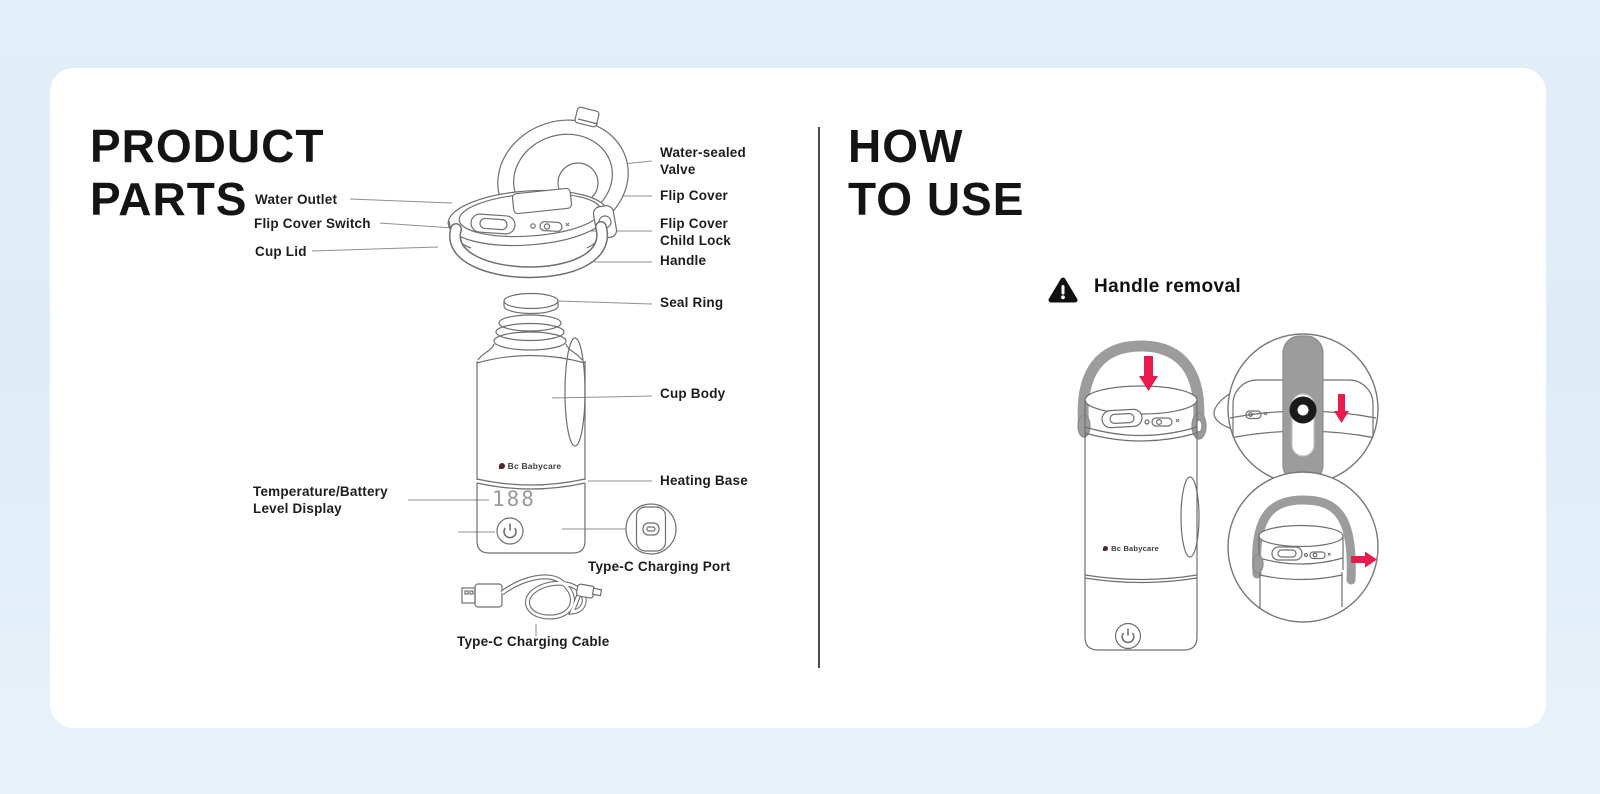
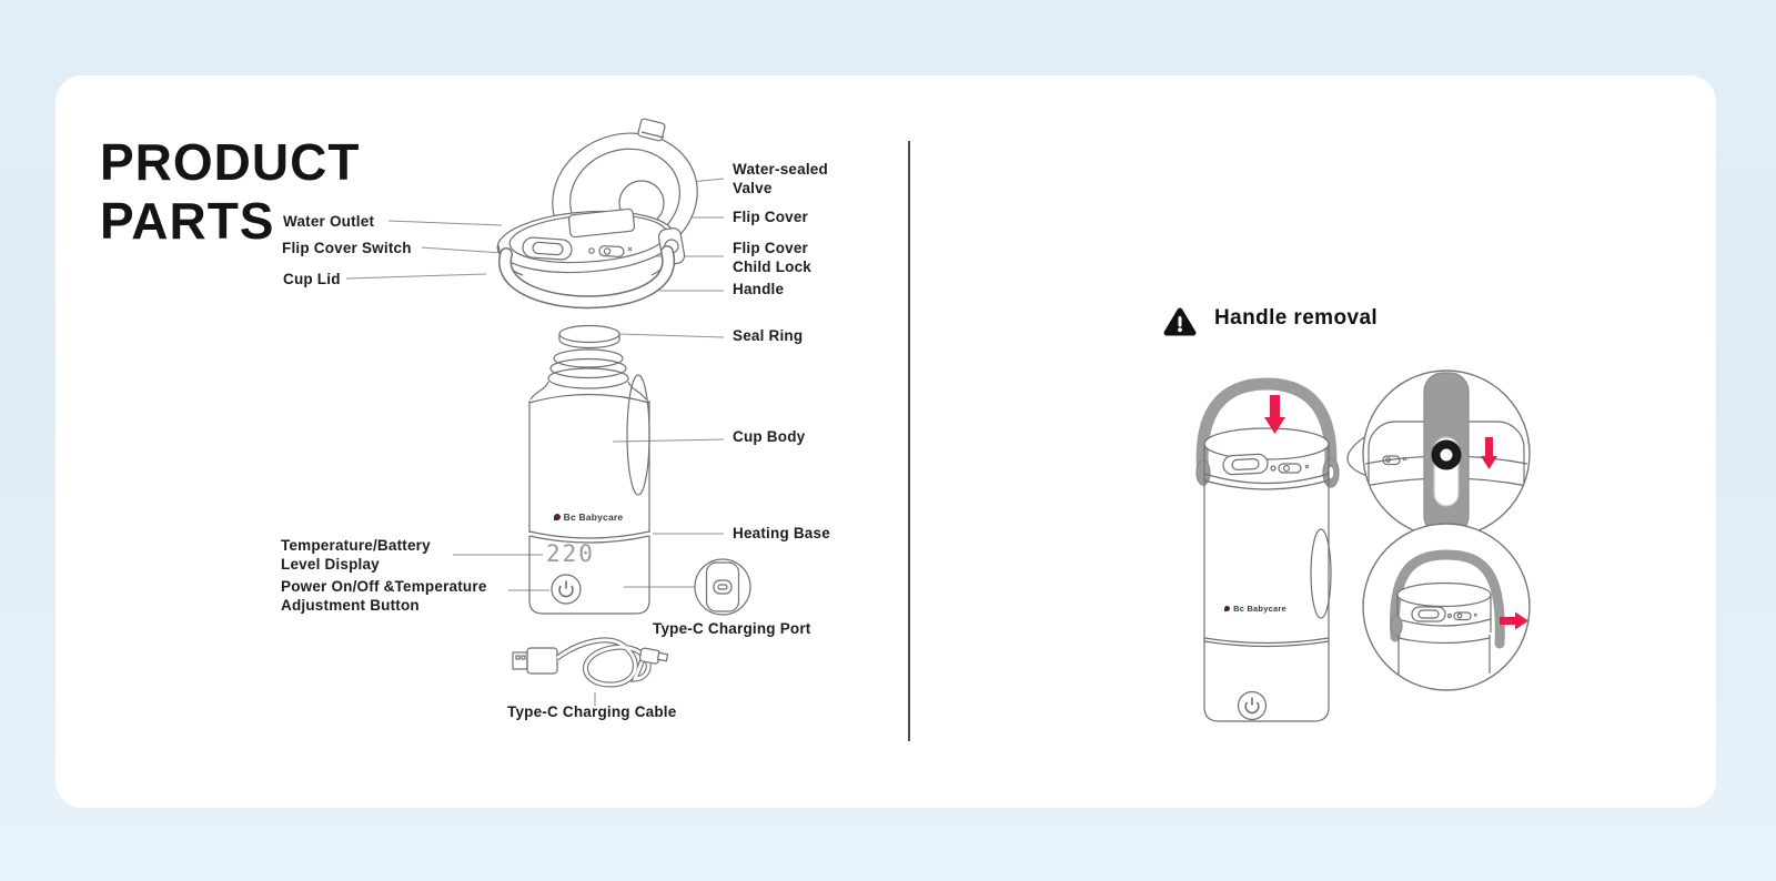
  PRODUCT
  PARTS
  Bc Babycare
- 188
+ 220
  Water Outlet
  Flip Cover Switch
  Cup Lid
  Temperature/Battery
  Level Display
+ Power On/Off &Temperature
+ Adjustment Button
  Type-C Charging Cable
  Water-sealed
  Valve
  Flip Cover
  Flip Cover
  Child Lock
  Handle
  Seal Ring
  Cup Body
  Heating Base
  Type-C Charging Port
- HOW
- TO USE
  Handle removal
  Bc Babycare
